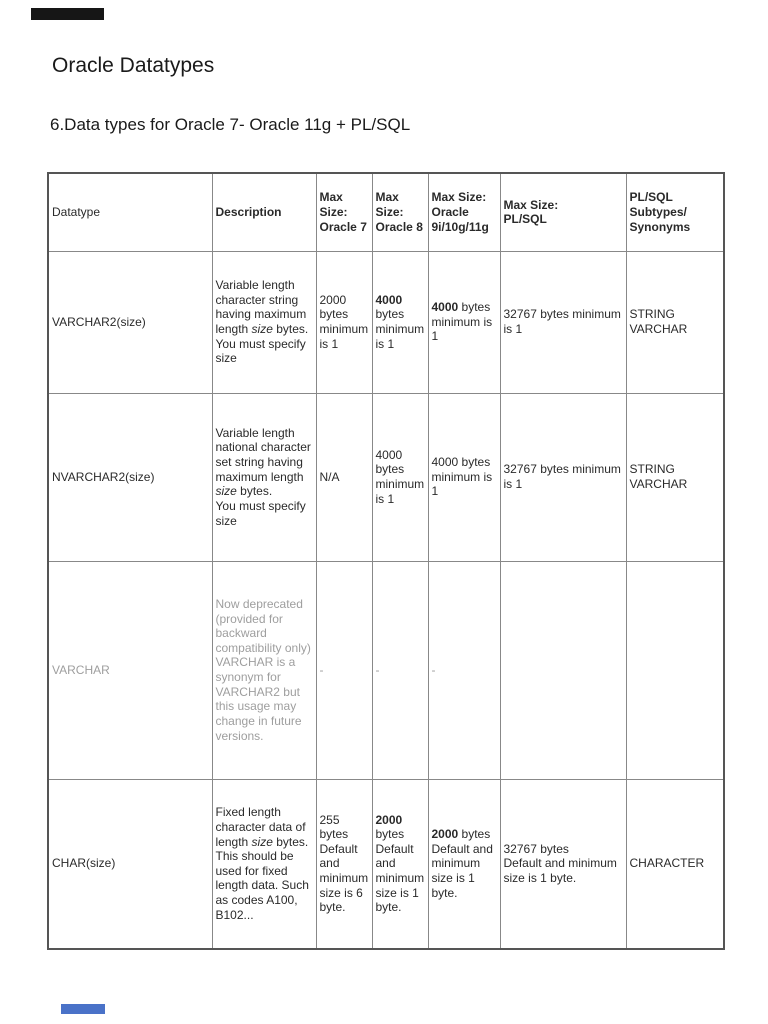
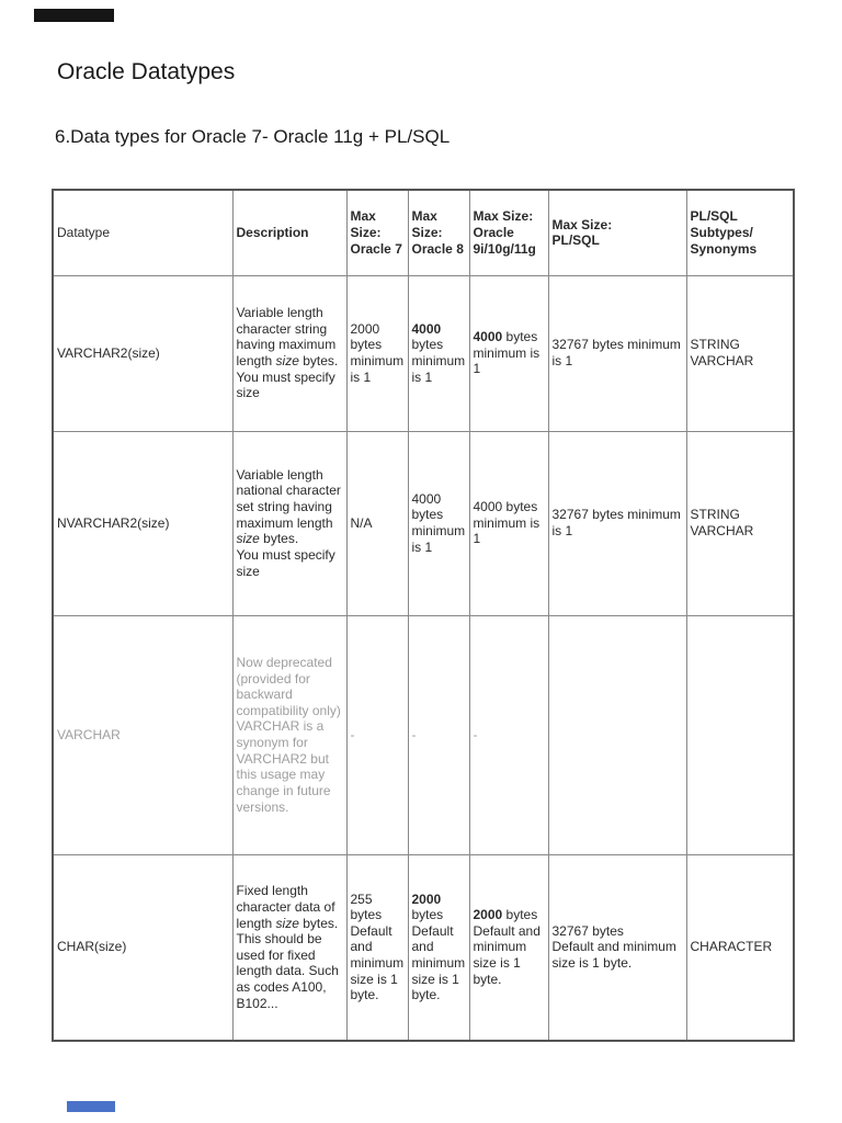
  Oracle Datatypes
  6.Data types for Oracle 7- Oracle 11g + PL/SQL
  Datatype	Description	Max Size: Oracle 7	Max Size: Oracle 8	Max Size: Oracle 9i/10g/11g	Max Size: PL/SQL	PL/SQL Subtypes/ Synonyms
  VARCHAR2(size)	Variable length character string having maximum length size bytes. You must specify size	2000 bytes minimum is 1	4000 bytes minimum is 1	4000 bytes minimum is 1	32767 bytes minimum is 1	STRING VARCHAR
  NVARCHAR2(size)	Variable length national character set string having maximum length size bytes. You must specify size	N/A	4000 bytes minimum is 1	4000 bytes minimum is 1	32767 bytes minimum is 1	STRING VARCHAR
  VARCHAR	Now deprecated (provided for backward compatibility only) VARCHAR is a synonym for VARCHAR2 but this usage may change in future versions.	-	-	-
- CHAR(size)	Fixed length character data of length size bytes. This should be used for fixed length data. Such as codes A100, B102...	255 bytes Default and minimum size is 6 byte.	2000 bytes Default and minimum size is 1 byte.	2000 bytes Default and minimum size is 1 byte.	32767 bytes Default and minimum size is 1 byte.	CHARACTER
+ CHAR(size)	Fixed length character data of length size bytes. This should be used for fixed length data. Such as codes A100, B102...	255 bytes Default and minimum size is 1 byte.	2000 bytes Default and minimum size is 1 byte.	2000 bytes Default and minimum size is 1 byte.	32767 bytes Default and minimum size is 1 byte.	CHARACTER
